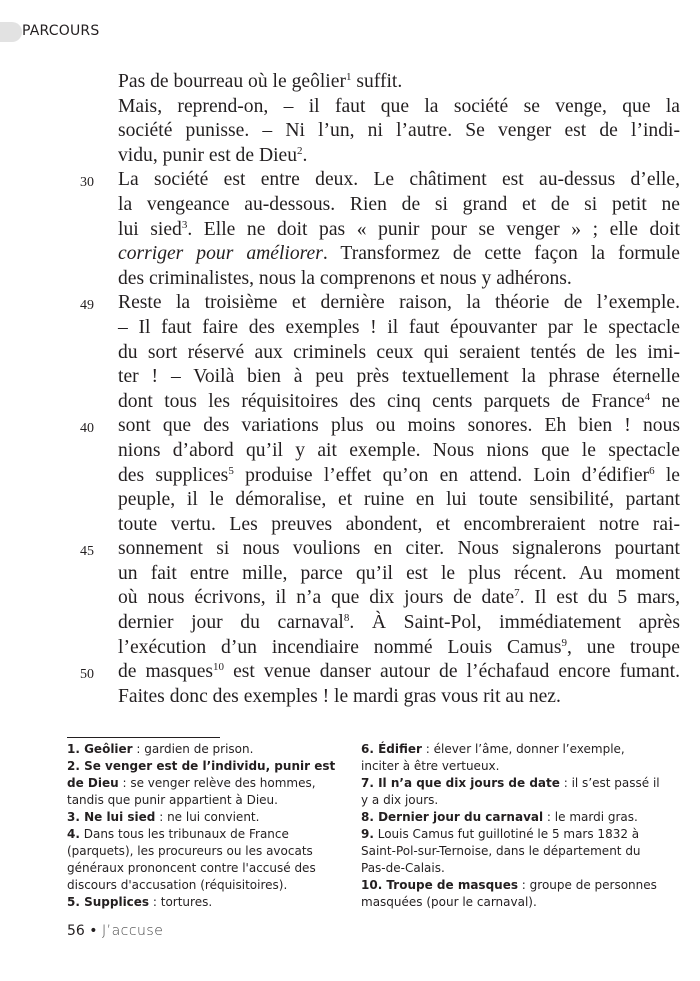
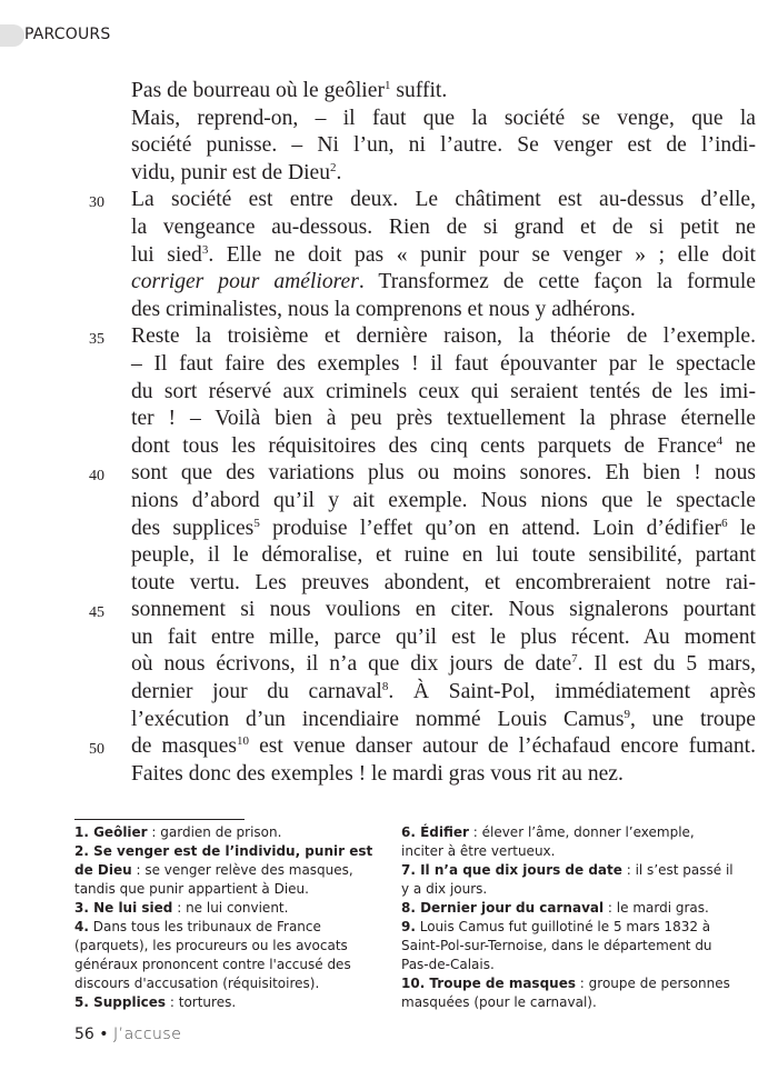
  PARCOURS
  Pas de bourreau où le geôlier1 suffit.
  Mais, reprend-on, – il faut que la société se venge, que la
  société punisse. – Ni l’un, ni l’autre. Se venger est de l’indi-
  vidu, punir est de Dieu2.
  30
  La société est entre deux. Le châtiment est au-dessus d’elle,
  la vengeance au-dessous. Rien de si grand et de si petit ne
  lui sied3. Elle ne doit pas « punir pour se venger » ; elle doit
  corriger pour améliorer. Transformez de cette façon la formule
  des criminalistes, nous la comprenons et nous y adhérons.
- 49
+ 35
  Reste la troisième et dernière raison, la théorie de l’exemple.
  – Il faut faire des exemples ! il faut épouvanter par le spectacle
  du sort réservé aux criminels ceux qui seraient tentés de les imi-
  ter ! – Voilà bien à peu près textuellement la phrase éternelle
  dont tous les réquisitoires des cinq cents parquets de France4 ne
  40
  sont que des variations plus ou moins sonores. Eh bien ! nous
  nions d’abord qu’il y ait exemple. Nous nions que le spectacle
  des supplices5 produise l’effet qu’on en attend. Loin d’édifier6 le
  peuple, il le démoralise, et ruine en lui toute sensibilité, partant
  toute vertu. Les preuves abondent, et encombreraient notre rai-
  45
  sonnement si nous voulions en citer. Nous signalerons pourtant
  un fait entre mille, parce qu’il est le plus récent. Au moment
  où nous écrivons, il n’a que dix jours de date7. Il est du 5 mars,
  dernier jour du carnaval8. À Saint-Pol, immédiatement après
  l’exécution d’un incendiaire nommé Louis Camus9, une troupe
  50
  de masques10 est venue danser autour de l’échafaud encore fumant.
  Faites donc des exemples ! le mardi gras vous rit au nez.
  1. Geôlier : gardien de prison.
- 2. Se venger est de l’individu, punir est de Dieu : se venger relève des hommes, tandis que punir appartient à Dieu.
+ 2. Se venger est de l’individu, punir est de Dieu : se venger relève des masques, tandis que punir appartient à Dieu.
  3. Ne lui sied : ne lui convient.
  4. Dans tous les tribunaux de France (parquets), les procureurs ou les avocats généraux prononcent contre l'accusé des discours d'accusation (réquisitoires).
  5. Supplices : tortures.
  6. Édifier : élever l’âme, donner l’exemple, inciter à être vertueux.
  7. Il n’a que dix jours de date : il s’est passé il y a dix jours.
  8. Dernier jour du carnaval : le mardi gras.
  9. Louis Camus fut guillotiné le 5 mars 1832 à Saint-Pol-sur-Ternoise, dans le département du Pas-de-Calais.
  10. Troupe de masques : groupe de personnes masquées (pour le carnaval).
  56 • J’accuse
